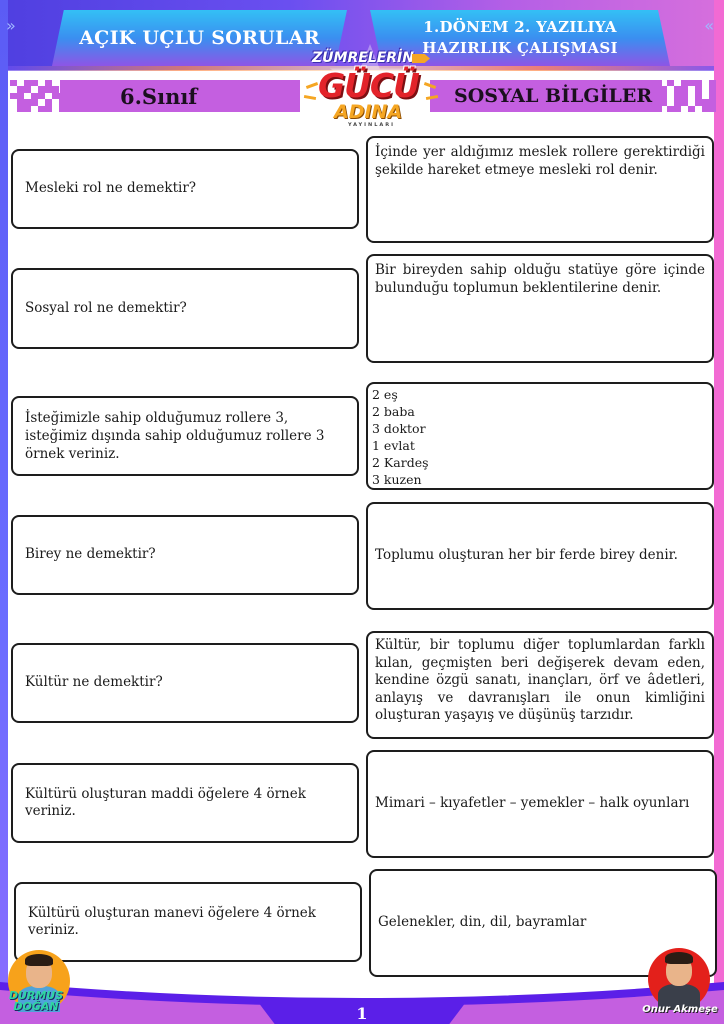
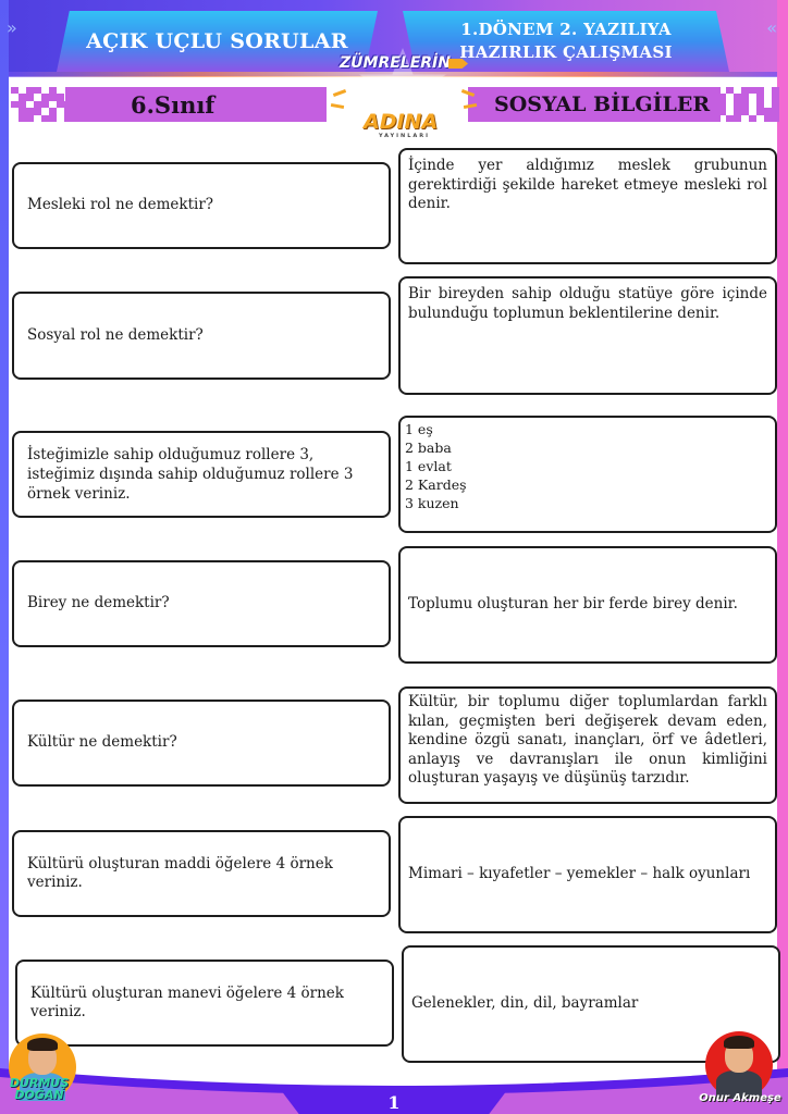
  »
  «
  AÇIK UÇLU SORULAR
  1.DÖNEM 2. YAZILIYA
  HAZIRLIK ÇALIŞMASI
  6.Sınıf
  SOSYAL BİLGİLER
  ZÜMRELERİN
- GÜCÜ
  ADINA
  Mesleki rol ne demektir?
- İçinde yer aldığımız meslek rollere gerektirdiği şekilde hareket etmeye mesleki rol denir.
+ İçinde yer aldığımız meslek grubunun gerektirdiği şekilde hareket etmeye mesleki rol denir.
  Sosyal rol ne demektir?
  Bir bireyden sahip olduğu statüye göre içinde bulunduğu toplumun beklentilerine denir.
  İsteğimizle sahip olduğumuz rollere 3, isteğimiz dışında sahip olduğumuz rollere 3 örnek veriniz.
- 2 eş
+ 1 eş
  2 baba
- 3 doktor
  1 evlat
  2 Kardeş
  3 kuzen
  Birey ne demektir?
  Toplumu oluşturan her bir ferde birey denir.
  Kültür ne demektir?
  Kültür, bir toplumu diğer toplumlardan farklı kılan, geçmişten beri değişerek devam eden, kendine özgü sanatı, inançları, örf ve âdetleri, anlayış ve davranışları ile onun kimliğini oluşturan yaşayış ve düşünüş tarzıdır.
  Kültürü oluşturan maddi öğelere 4 örnek veriniz.
  Mimari – kıyafetler – yemekler – halk oyunları
  Kültürü oluşturan manevi öğelere 4 örnek veriniz.
  Gelenekler, din, dil, bayramlar
  1
  DURMUŞ DOĞAN
  Onur Akmeşe
